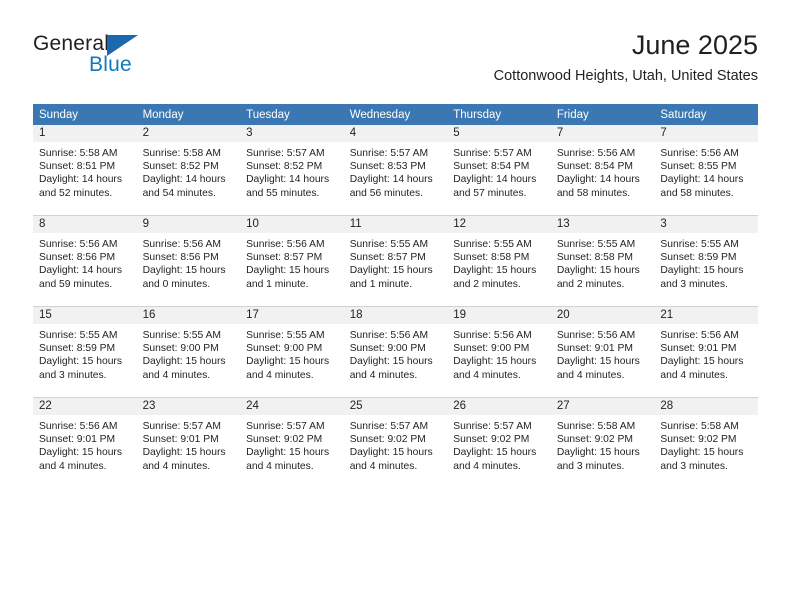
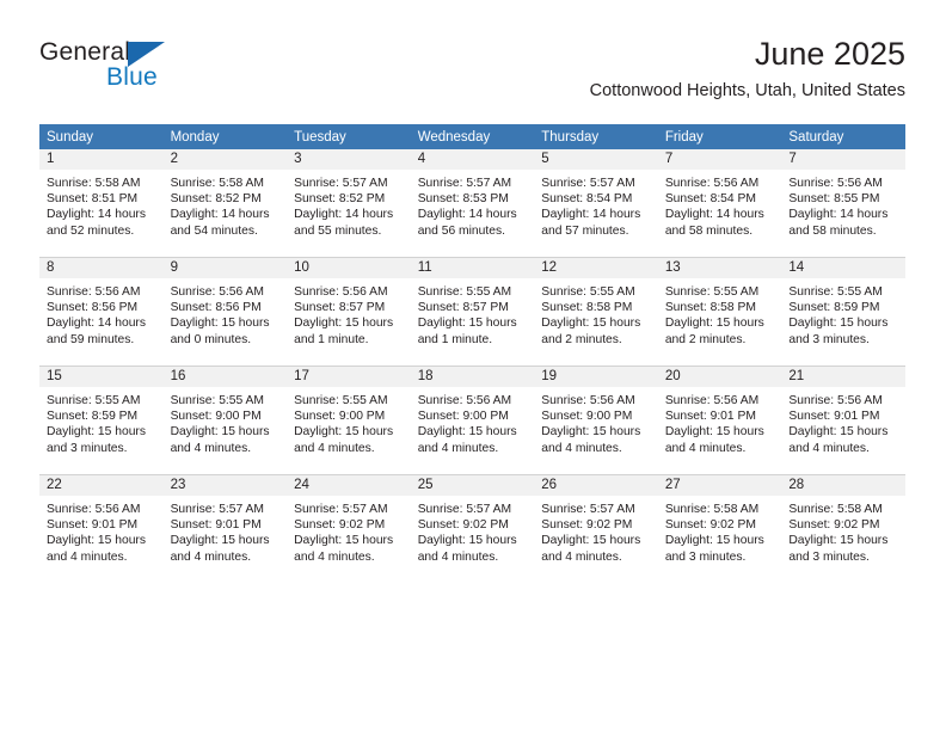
  General
  Blue
  June 2025
  Cottonwood Heights, Utah, United States
  Sunday	Monday	Tuesday	Wednesday	Thursday	Friday	Saturday
  1Sunrise: 5:58 AMSunset: 8:51 PMDaylight: 14 hoursand 52 minutes.	2Sunrise: 5:58 AMSunset: 8:52 PMDaylight: 14 hoursand 54 minutes.	3Sunrise: 5:57 AMSunset: 8:52 PMDaylight: 14 hoursand 55 minutes.	4Sunrise: 5:57 AMSunset: 8:53 PMDaylight: 14 hoursand 56 minutes.	5Sunrise: 5:57 AMSunset: 8:54 PMDaylight: 14 hoursand 57 minutes.	7Sunrise: 5:56 AMSunset: 8:54 PMDaylight: 14 hoursand 58 minutes.	7Sunrise: 5:56 AMSunset: 8:55 PMDaylight: 14 hoursand 58 minutes.
- 8Sunrise: 5:56 AMSunset: 8:56 PMDaylight: 14 hoursand 59 minutes.	9Sunrise: 5:56 AMSunset: 8:56 PMDaylight: 15 hoursand 0 minutes.	10Sunrise: 5:56 AMSunset: 8:57 PMDaylight: 15 hoursand 1 minute.	11Sunrise: 5:55 AMSunset: 8:57 PMDaylight: 15 hoursand 1 minute.	12Sunrise: 5:55 AMSunset: 8:58 PMDaylight: 15 hoursand 2 minutes.	13Sunrise: 5:55 AMSunset: 8:58 PMDaylight: 15 hoursand 2 minutes.	3Sunrise: 5:55 AMSunset: 8:59 PMDaylight: 15 hoursand 3 minutes.
+ 8Sunrise: 5:56 AMSunset: 8:56 PMDaylight: 14 hoursand 59 minutes.	9Sunrise: 5:56 AMSunset: 8:56 PMDaylight: 15 hoursand 0 minutes.	10Sunrise: 5:56 AMSunset: 8:57 PMDaylight: 15 hoursand 1 minute.	11Sunrise: 5:55 AMSunset: 8:57 PMDaylight: 15 hoursand 1 minute.	12Sunrise: 5:55 AMSunset: 8:58 PMDaylight: 15 hoursand 2 minutes.	13Sunrise: 5:55 AMSunset: 8:58 PMDaylight: 15 hoursand 2 minutes.	14Sunrise: 5:55 AMSunset: 8:59 PMDaylight: 15 hoursand 3 minutes.
  15Sunrise: 5:55 AMSunset: 8:59 PMDaylight: 15 hoursand 3 minutes.	16Sunrise: 5:55 AMSunset: 9:00 PMDaylight: 15 hoursand 4 minutes.	17Sunrise: 5:55 AMSunset: 9:00 PMDaylight: 15 hoursand 4 minutes.	18Sunrise: 5:56 AMSunset: 9:00 PMDaylight: 15 hoursand 4 minutes.	19Sunrise: 5:56 AMSunset: 9:00 PMDaylight: 15 hoursand 4 minutes.	20Sunrise: 5:56 AMSunset: 9:01 PMDaylight: 15 hoursand 4 minutes.	21Sunrise: 5:56 AMSunset: 9:01 PMDaylight: 15 hoursand 4 minutes.
  22Sunrise: 5:56 AMSunset: 9:01 PMDaylight: 15 hoursand 4 minutes.	23Sunrise: 5:57 AMSunset: 9:01 PMDaylight: 15 hoursand 4 minutes.	24Sunrise: 5:57 AMSunset: 9:02 PMDaylight: 15 hoursand 4 minutes.	25Sunrise: 5:57 AMSunset: 9:02 PMDaylight: 15 hoursand 4 minutes.	26Sunrise: 5:57 AMSunset: 9:02 PMDaylight: 15 hoursand 4 minutes.	27Sunrise: 5:58 AMSunset: 9:02 PMDaylight: 15 hoursand 3 minutes.	28Sunrise: 5:58 AMSunset: 9:02 PMDaylight: 15 hoursand 3 minutes.
